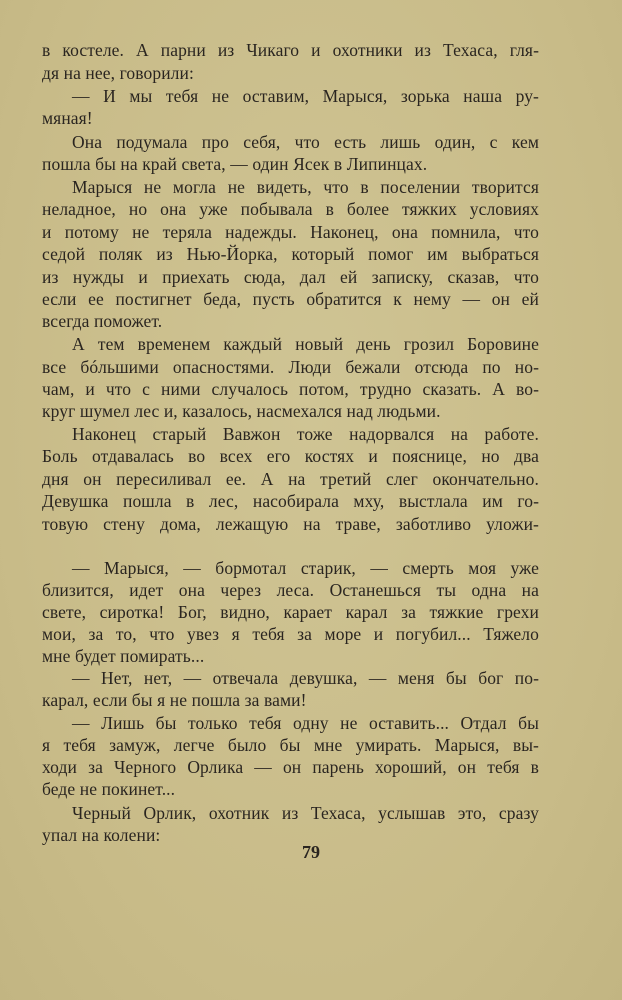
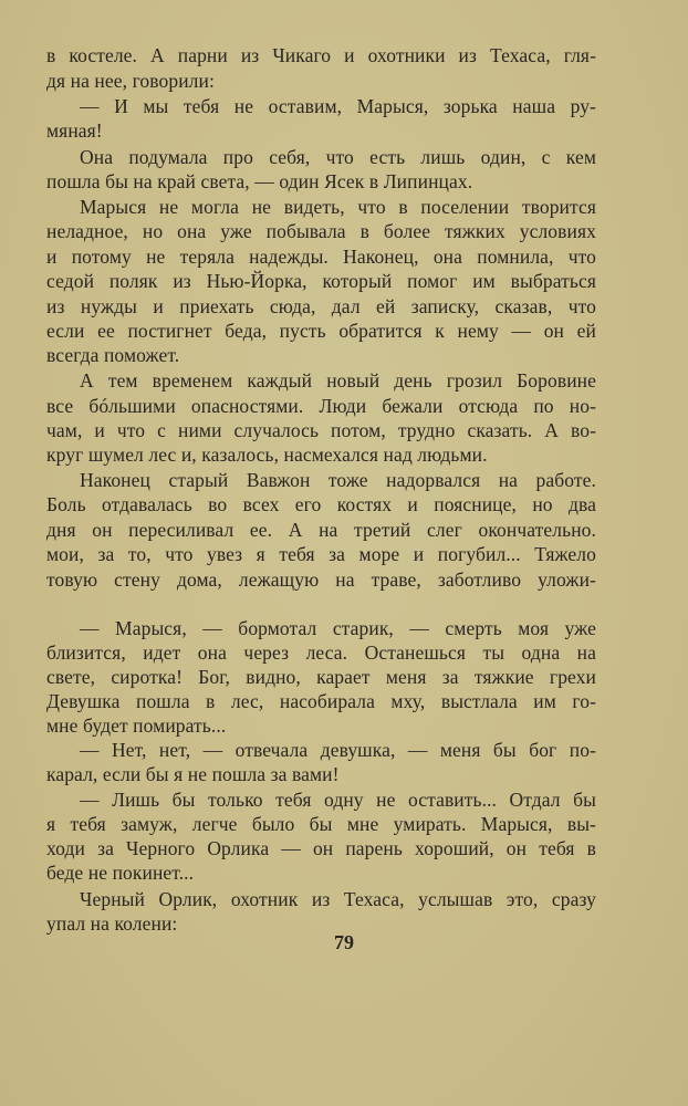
  в костеле. А парни из Чикаго и охотники из Техаса, гля-
  дя на нее, говорили:
  — И мы тебя не оставим, Марыся, зорька наша ру-
  мяная!
  Она подумала про себя, что есть лишь один, с кем
  пошла бы на край света, — один Ясек в Липинцах.
  Марыся не могла не видеть, что в поселении творится
  неладное, но она уже побывала в более тяжких условиях
  и потому не теряла надежды. Наконец, она помнила, что
  седой поляк из Нью-Йорка, который помог им выбраться
  из нужды и приехать сюда, дал ей записку, сказав, что
  если ее постигнет беда, пусть обратится к нему — он ей
  всегда поможет.
  А тем временем каждый новый день грозил Боровине
  все бóльшими опасностями. Люди бежали отсюда по но-
  чам, и что с ними случалось потом, трудно сказать. А во-
  круг шумел лес и, казалось, насмехался над людьми.
  Наконец старый Вавжон тоже надорвался на работе.
  Боль отдавалась во всех его костях и пояснице, но два
  дня он пересиливал ее. А на третий слег окончательно.
- Девушка пошла в лес, насобирала мху, выстлала им го-
+ мои, за то, что увез я тебя за море и погубил... Тяжело
  товую стену дома, лежащую на траве, заботливо уложи-
  — Марыся, — бормотал старик, — смерть моя уже
  близится, идет она через леса. Останешься ты одна на
- свете, сиротка! Бог, видно, карает карал за тяжкие грехи
+ свете, сиротка! Бог, видно, карает меня за тяжкие грехи
- мои, за то, что увез я тебя за море и погубил... Тяжело
+ Девушка пошла в лес, насобирала мху, выстлала им го-
  мне будет помирать...
  — Нет, нет, — отвечала девушка, — меня бы бог по-
  карал, если бы я не пошла за вами!
  — Лишь бы только тебя одну не оставить... Отдал бы
  я тебя замуж, легче было бы мне умирать. Марыся, вы-
  ходи за Черного Орлика — он парень хороший, он тебя в
  беде не покинет...
  Черный Орлик, охотник из Техаса, услышав это, сразу
  упал на колени:
  79
